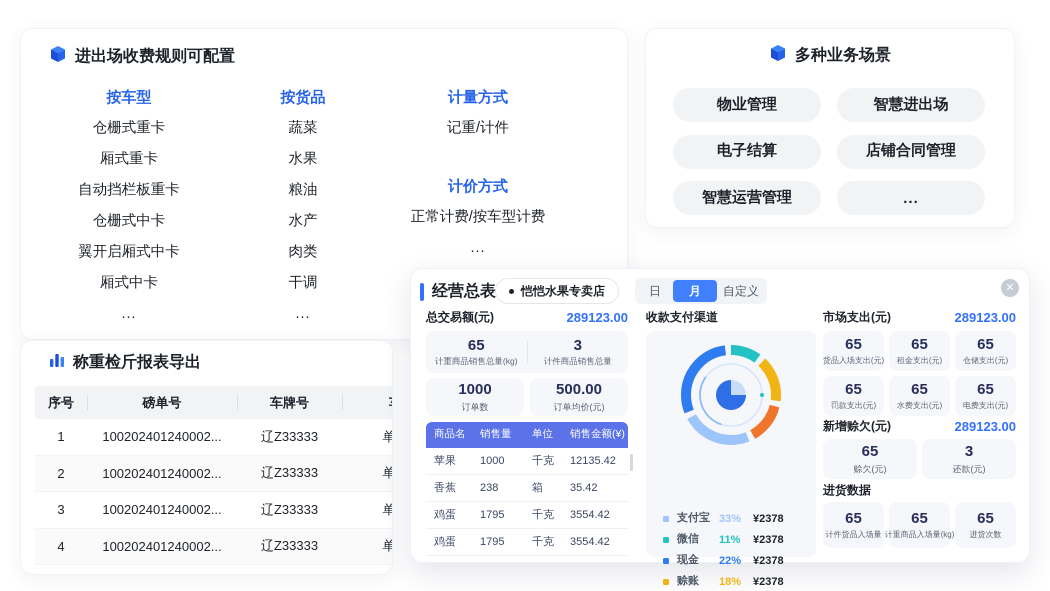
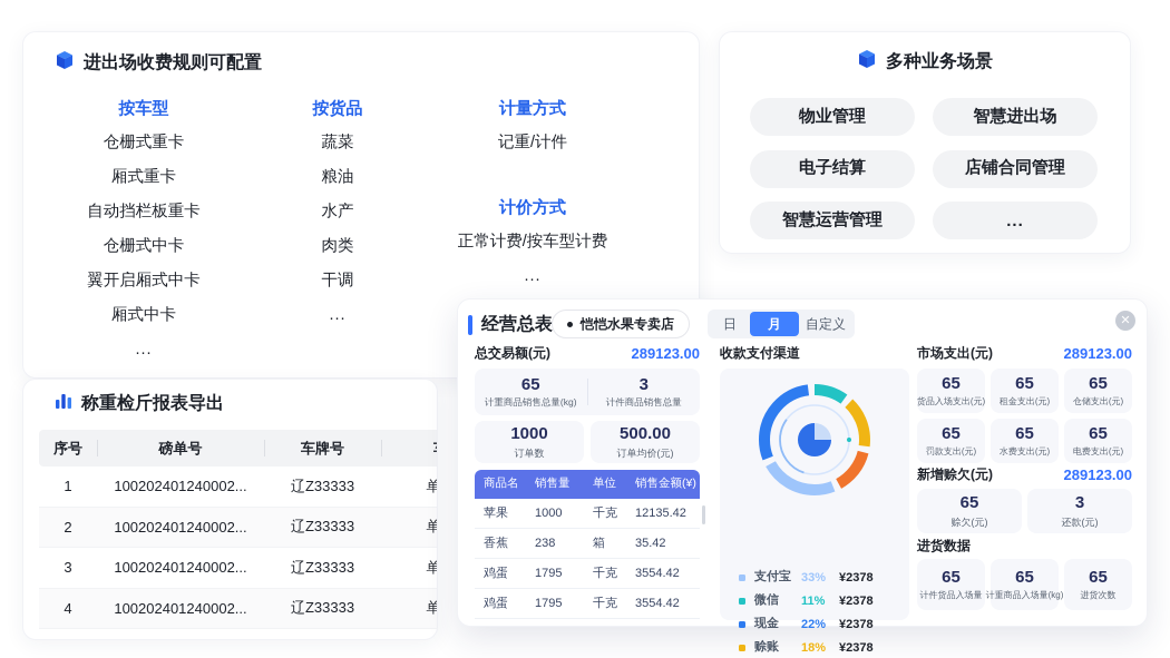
  进出场收费规则可配置
  按车型
  仓栅式重卡
  厢式重卡
  自动挡栏板重卡
  仓栅式中卡
  翼开启厢式中卡
  厢式中卡
  ...
  按货品
  蔬菜
- 水果
  粮油
  水产
  肉类
  干调
  ...
  计量方式
  记重/计件
  计价方式
  正常计费/按车型计费
  ...
  多种业务场景
  物业管理
  智慧进出场
  电子结算
  店铺合同管理
  智慧运营管理
  ...
  称重检斤报表导出
  序号
  磅单号
  车牌号
  1
  100202401240002...
  辽Z33333
  2
  100202401240002...
  辽Z33333
  3
  100202401240002...
  辽Z33333
  4
  100202401240002...
  辽Z33333
  经营总表
  恺恺水果专卖店
  日
  月
  自定义
  ✕
  总交易额(元)
  289123.00
  65
  计重商品销售总量(kg)
  3
  计件商品销售总量
  1000
  订单数
  500.00
  订单均价(元)
  商品名
  销售量
  单位
  销售金额(¥)
  苹果
  1000
  千克
  12135.42
  香蕉
  238
  箱
  35.42
  鸡蛋
  1795
  千克
  3554.42
  鸡蛋
  1795
  千克
  3554.42
  收款支付渠道
  支付宝
  33%
  ¥2378
  微信
  11%
  ¥2378
  现金
  22%
  ¥2378
  赊账
  18%
  ¥2378
  市场支出(元)
  289123.00
  65
  货品入场支出(元)
  65
  租金支出(元)
  65
  仓储支出(元)
  65
  罚款支出(元)
  65
  水费支出(元)
  65
  电费支出(元)
  新增赊欠(元)
  289123.00
  65
  赊欠(元)
  3
  还款(元)
  进货数据
  65
  计件货品入场量
  65
  计重商品入场量(kg)
  65
  进货次数
